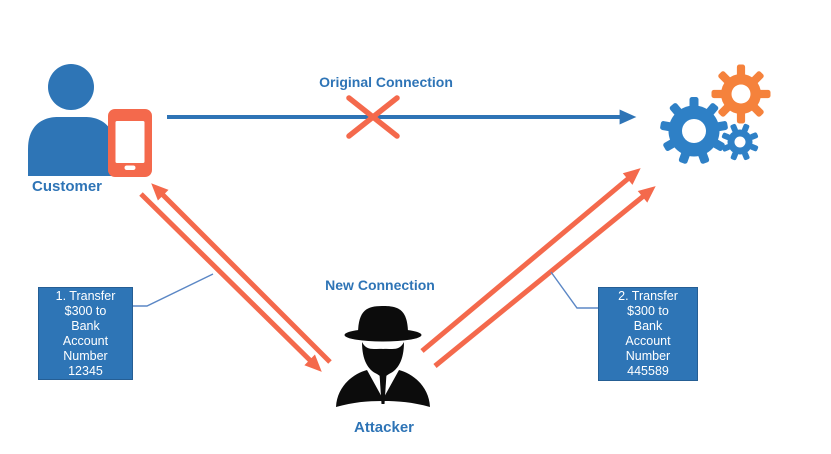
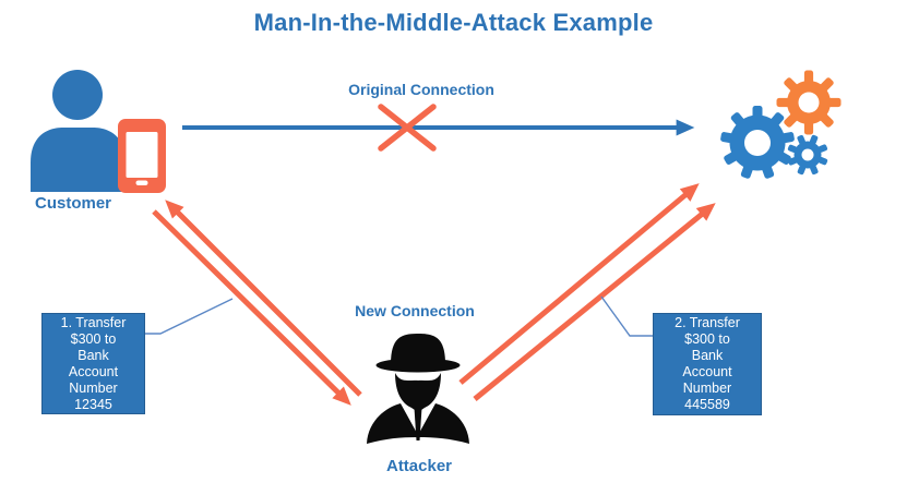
+ Man-In-the-Middle-Attack Example
  Original Connection
  Customer
  New Connection
  Attacker
  1. Transfer
  $300 to
  Bank
  Account
  Number
  12345
  2. Transfer
  $300 to
  Bank
  Account
  Number
  445589
